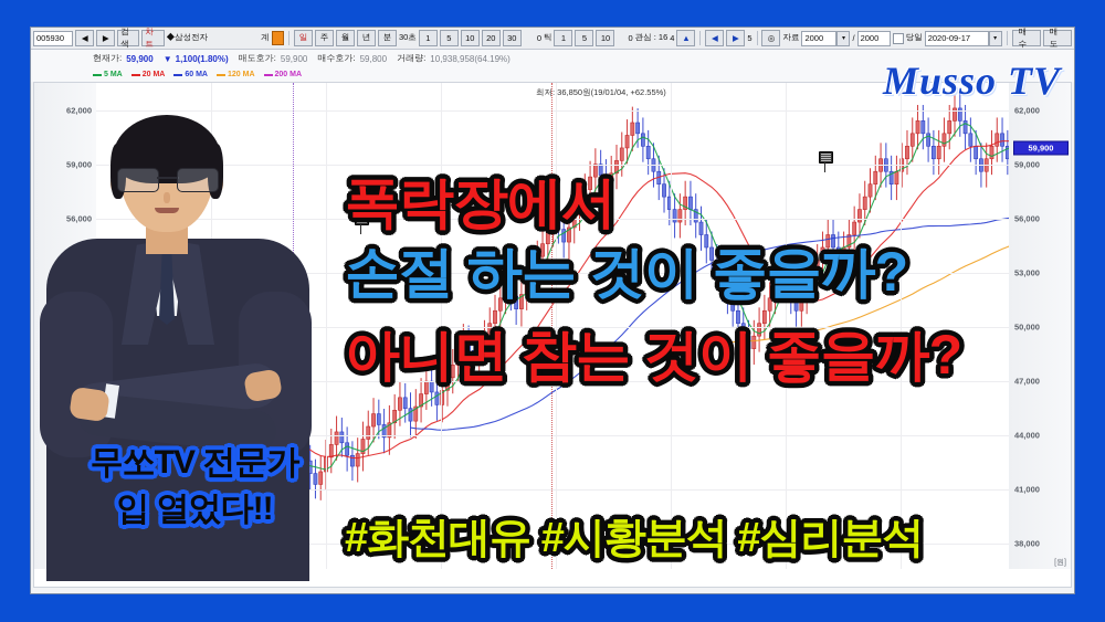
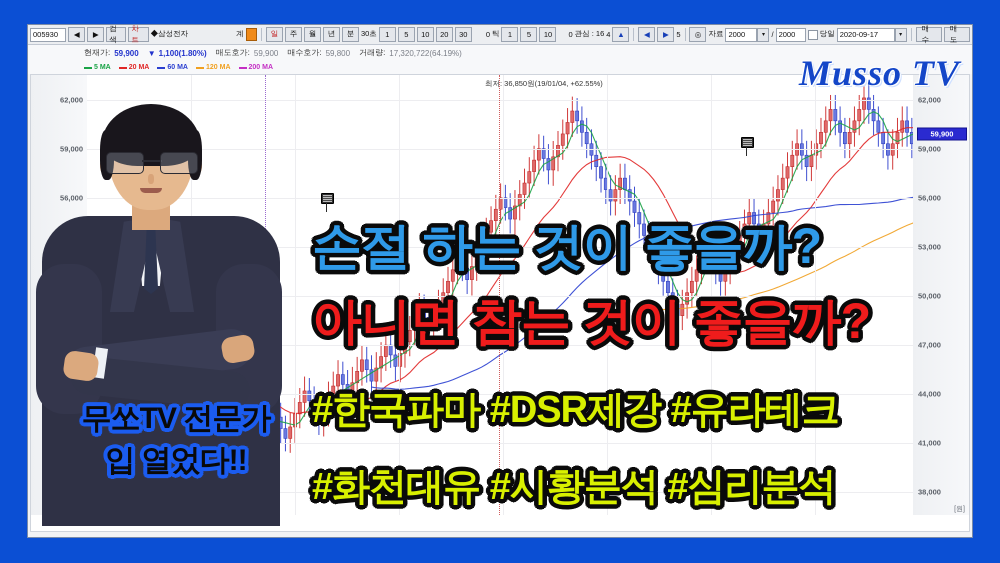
  005930
  ◀
  ▶
  검색
  차트
  ◆삼성전자
  계
  일
  주
  월
  년
  분
  30초
  1
  5
  10
  20
  30
  0
  틱
  1
  5
  10
  0
  관심 : 16
  4
  ▲
  ◀
  ▶
  5
  ◎
  자료
  2000
  /
  2000
  당일
  2020-09-17
  매수
  매도
  현재가:
  59,900
  ▼
  1,100(1.80%)
  매도호가:
  59,900
  매수호가:
  59,800
  거래량:
- 10,938,958(64.19%)
+ 17,320,722(64.19%)
  62,000
  59,000
  56,000
  62,000
  59,000
  56,000
  53,000
  50,000
  47,000
  44,000
  41,000
  38,000
  59,900
  최저: 36,850원(19/01/04, +62.55%)
  Musso TV
- 폭락장에서
  손절 하는 것이 좋을까?
  아니면 참는 것이 좋을까?
+ #한국파마 #DSR제강 #유라테크
  #화천대유 #시황분석 #심리분석
  무쏘TV 전문가
  입 열었다!!
